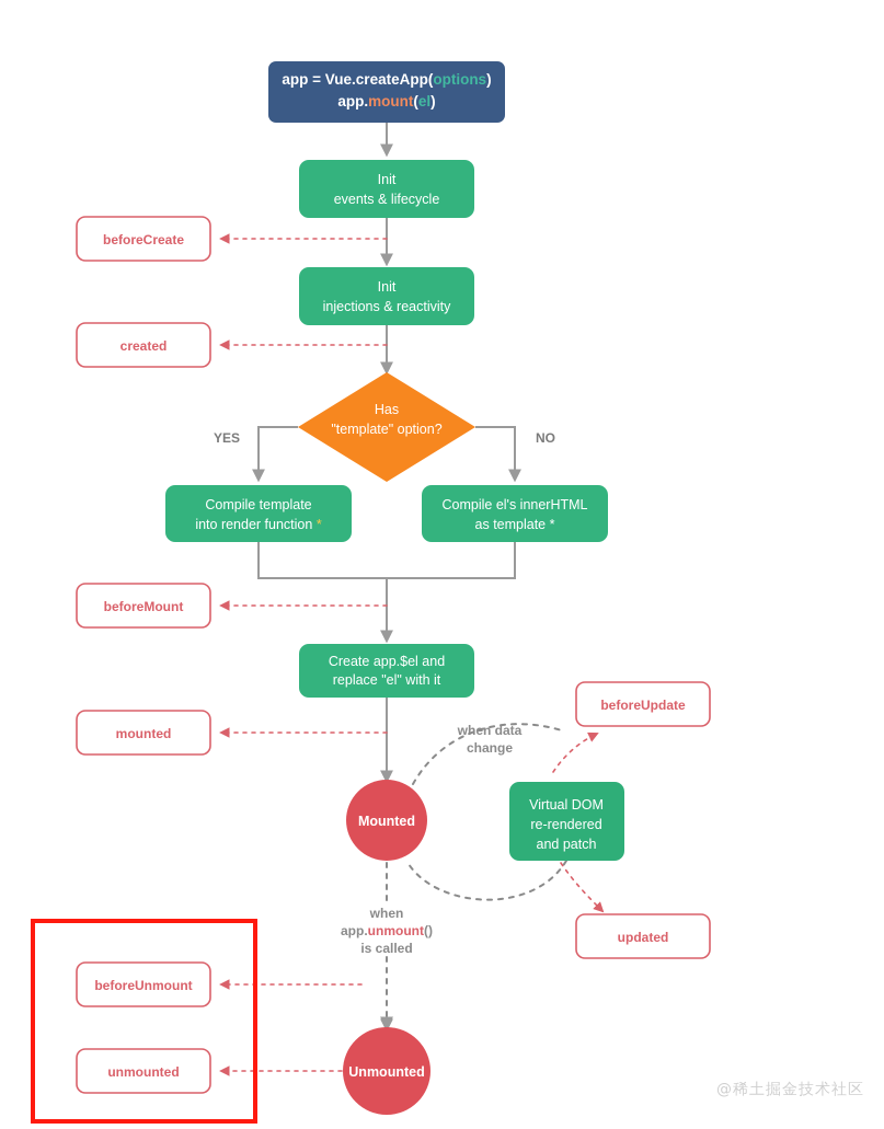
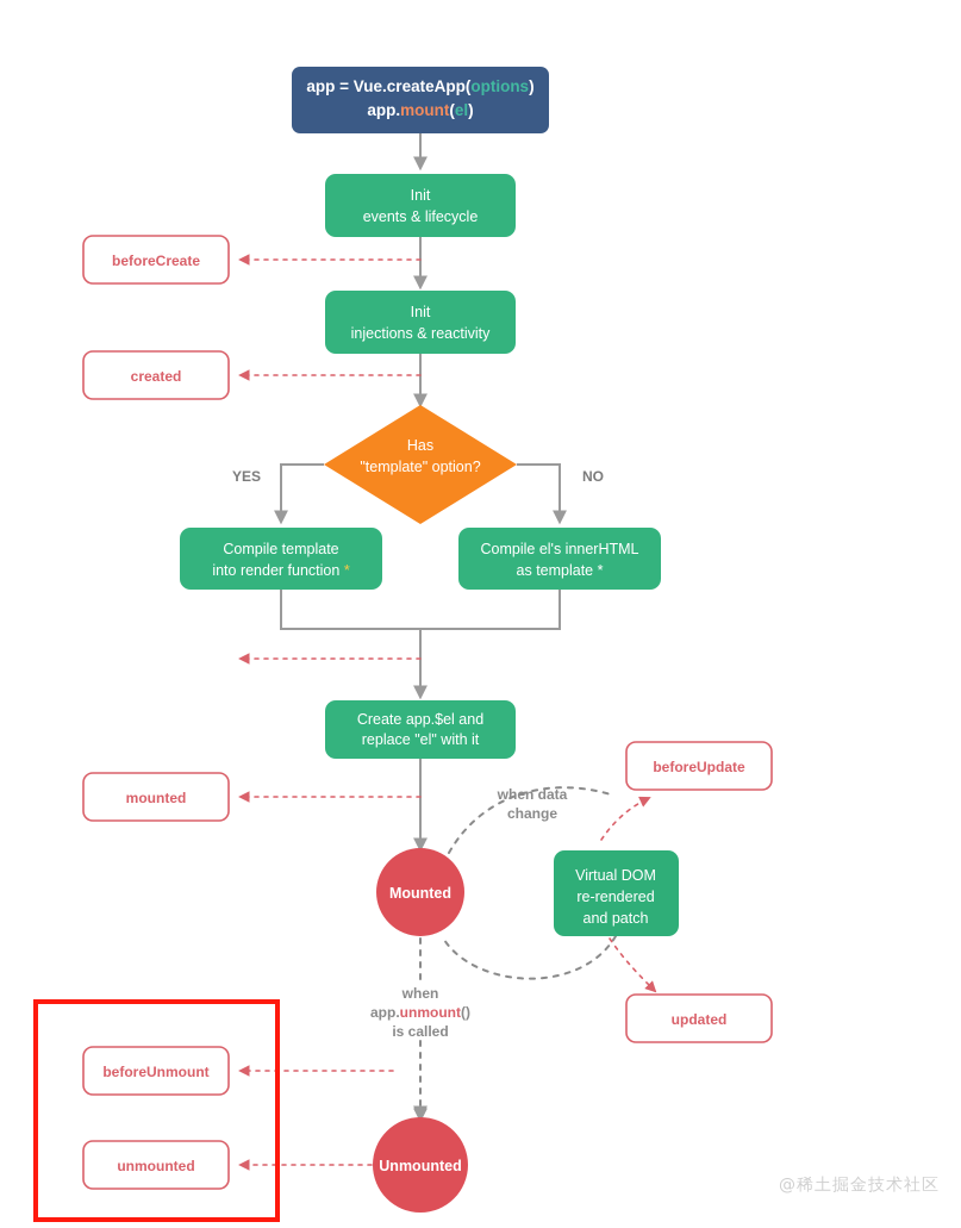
  app = Vue.createApp(options)
  app.mount(el)
  Init
  events & lifecycle
  Init
  injections & reactivity
  Compile template
  into render function *
  Compile el's innerHTML
  as template *
  Create app.$el and
  replace "el" with it
  Virtual DOM
  re-rendered
  and patch
  Has
  "template" option?
  YES
  NO
  Mounted
  Unmounted
  beforeCreate
  created
- beforeMount
  mounted
  beforeUpdate
  updated
  beforeUnmount
  unmounted
  when data
  change
  when
  app.unmount()
  is called
  @稀土掘金技术社区
